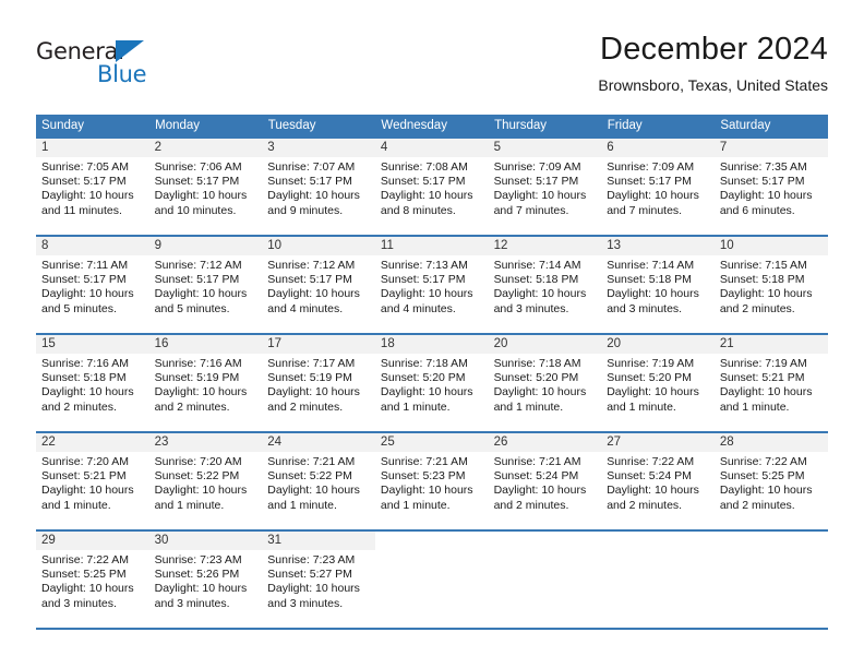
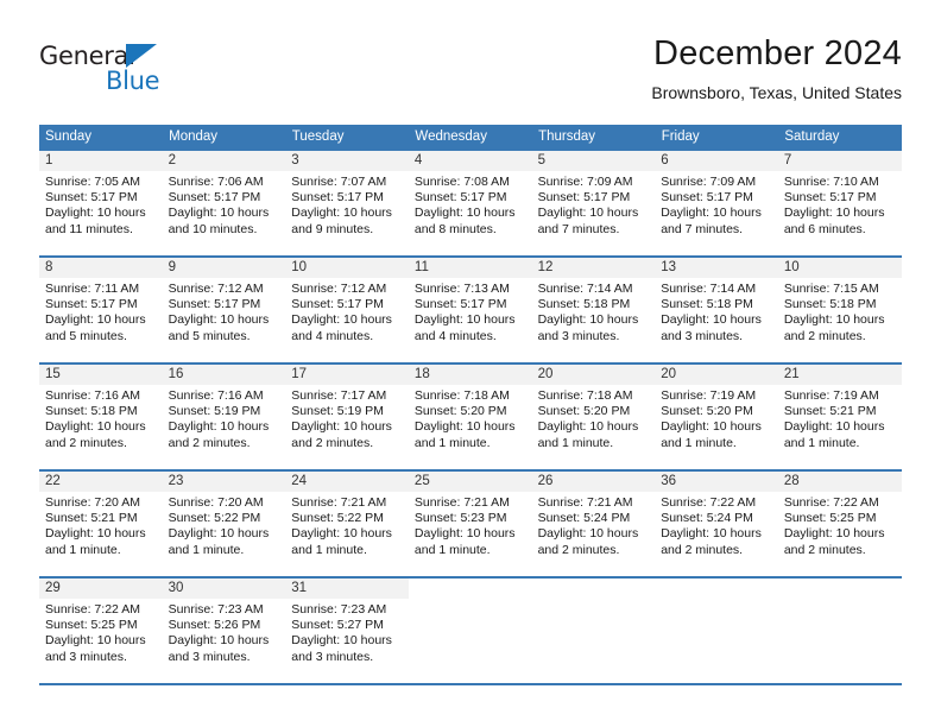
  General
  Blue
  December 2024
  Brownsboro, Texas, United States
  Sunday	Monday	Tuesday	Wednesday	Thursday	Friday	Saturday
- 1Sunrise: 7:05 AMSunset: 5:17 PMDaylight: 10 hoursand 11 minutes.	2Sunrise: 7:06 AMSunset: 5:17 PMDaylight: 10 hoursand 10 minutes.	3Sunrise: 7:07 AMSunset: 5:17 PMDaylight: 10 hoursand 9 minutes.	4Sunrise: 7:08 AMSunset: 5:17 PMDaylight: 10 hoursand 8 minutes.	5Sunrise: 7:09 AMSunset: 5:17 PMDaylight: 10 hoursand 7 minutes.	6Sunrise: 7:09 AMSunset: 5:17 PMDaylight: 10 hoursand 7 minutes.	7Sunrise: 7:35 AMSunset: 5:17 PMDaylight: 10 hoursand 6 minutes.
+ 1Sunrise: 7:05 AMSunset: 5:17 PMDaylight: 10 hoursand 11 minutes.	2Sunrise: 7:06 AMSunset: 5:17 PMDaylight: 10 hoursand 10 minutes.	3Sunrise: 7:07 AMSunset: 5:17 PMDaylight: 10 hoursand 9 minutes.	4Sunrise: 7:08 AMSunset: 5:17 PMDaylight: 10 hoursand 8 minutes.	5Sunrise: 7:09 AMSunset: 5:17 PMDaylight: 10 hoursand 7 minutes.	6Sunrise: 7:09 AMSunset: 5:17 PMDaylight: 10 hoursand 7 minutes.	7Sunrise: 7:10 AMSunset: 5:17 PMDaylight: 10 hoursand 6 minutes.
  8Sunrise: 7:11 AMSunset: 5:17 PMDaylight: 10 hoursand 5 minutes.	9Sunrise: 7:12 AMSunset: 5:17 PMDaylight: 10 hoursand 5 minutes.	10Sunrise: 7:12 AMSunset: 5:17 PMDaylight: 10 hoursand 4 minutes.	11Sunrise: 7:13 AMSunset: 5:17 PMDaylight: 10 hoursand 4 minutes.	12Sunrise: 7:14 AMSunset: 5:18 PMDaylight: 10 hoursand 3 minutes.	13Sunrise: 7:14 AMSunset: 5:18 PMDaylight: 10 hoursand 3 minutes.	10Sunrise: 7:15 AMSunset: 5:18 PMDaylight: 10 hoursand 2 minutes.
  15Sunrise: 7:16 AMSunset: 5:18 PMDaylight: 10 hoursand 2 minutes.	16Sunrise: 7:16 AMSunset: 5:19 PMDaylight: 10 hoursand 2 minutes.	17Sunrise: 7:17 AMSunset: 5:19 PMDaylight: 10 hoursand 2 minutes.	18Sunrise: 7:18 AMSunset: 5:20 PMDaylight: 10 hoursand 1 minute.	20Sunrise: 7:18 AMSunset: 5:20 PMDaylight: 10 hoursand 1 minute.	20Sunrise: 7:19 AMSunset: 5:20 PMDaylight: 10 hoursand 1 minute.	21Sunrise: 7:19 AMSunset: 5:21 PMDaylight: 10 hoursand 1 minute.
- 22Sunrise: 7:20 AMSunset: 5:21 PMDaylight: 10 hoursand 1 minute.	23Sunrise: 7:20 AMSunset: 5:22 PMDaylight: 10 hoursand 1 minute.	24Sunrise: 7:21 AMSunset: 5:22 PMDaylight: 10 hoursand 1 minute.	25Sunrise: 7:21 AMSunset: 5:23 PMDaylight: 10 hoursand 1 minute.	26Sunrise: 7:21 AMSunset: 5:24 PMDaylight: 10 hoursand 2 minutes.	27Sunrise: 7:22 AMSunset: 5:24 PMDaylight: 10 hoursand 2 minutes.	28Sunrise: 7:22 AMSunset: 5:25 PMDaylight: 10 hoursand 2 minutes.
+ 22Sunrise: 7:20 AMSunset: 5:21 PMDaylight: 10 hoursand 1 minute.	23Sunrise: 7:20 AMSunset: 5:22 PMDaylight: 10 hoursand 1 minute.	24Sunrise: 7:21 AMSunset: 5:22 PMDaylight: 10 hoursand 1 minute.	25Sunrise: 7:21 AMSunset: 5:23 PMDaylight: 10 hoursand 1 minute.	26Sunrise: 7:21 AMSunset: 5:24 PMDaylight: 10 hoursand 2 minutes.	36Sunrise: 7:22 AMSunset: 5:24 PMDaylight: 10 hoursand 2 minutes.	28Sunrise: 7:22 AMSunset: 5:25 PMDaylight: 10 hoursand 2 minutes.
  29Sunrise: 7:22 AMSunset: 5:25 PMDaylight: 10 hoursand 3 minutes.	30Sunrise: 7:23 AMSunset: 5:26 PMDaylight: 10 hoursand 3 minutes.	31Sunrise: 7:23 AMSunset: 5:27 PMDaylight: 10 hoursand 3 minutes.
